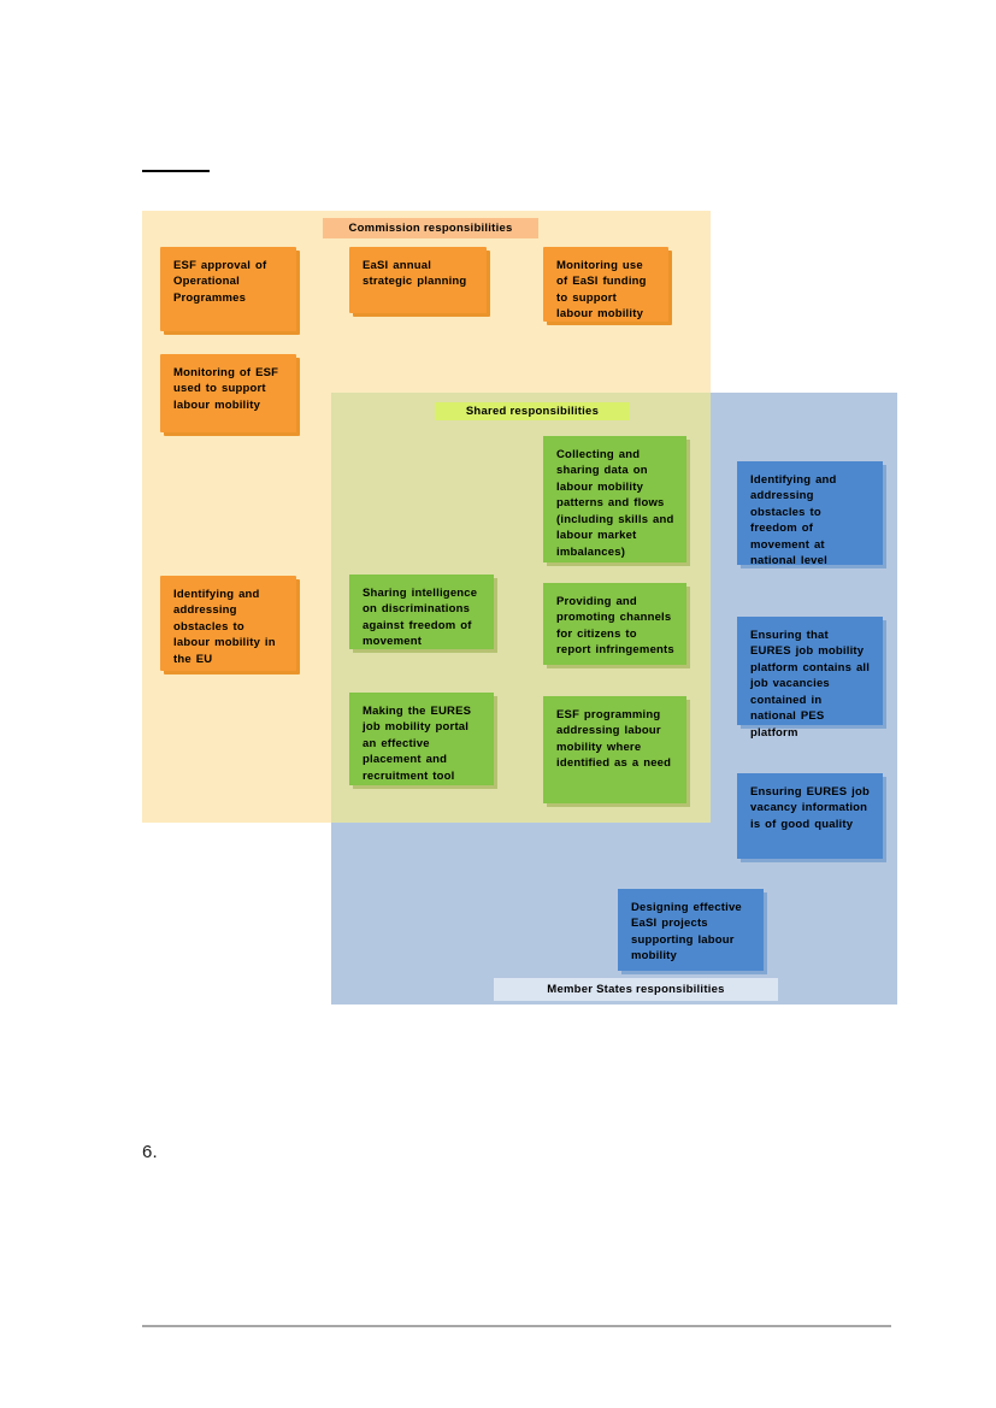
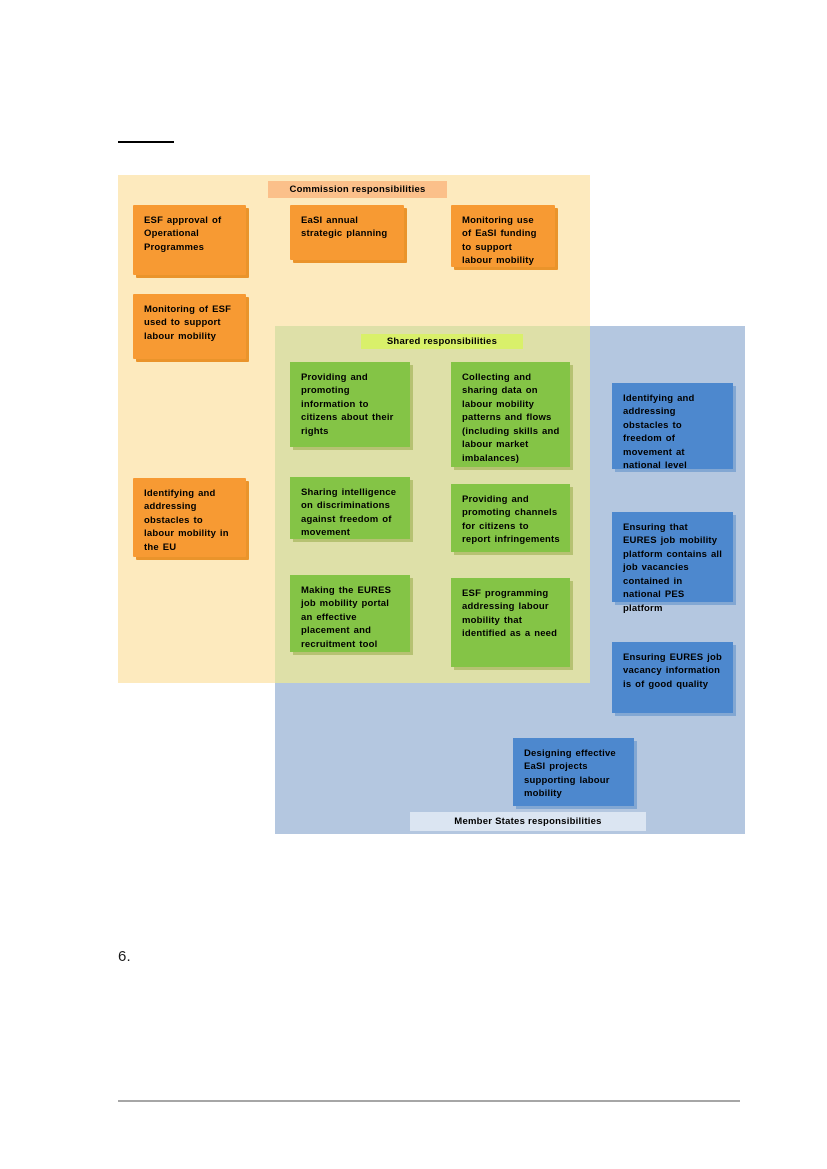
  Commission responsibilities
  Shared responsibilities
  Member States responsibilities
  ESF approval of Operational Programmes
  EaSI annual strategic planning
  Monitoring use of EaSI funding to support labour mobility
  Monitoring of ESF used to support labour mobility
  Identifying and addressing obstacles to labour mobility in the EU
+ Providing and promoting information to citizens about their rights
  Collecting and sharing data on labour mobility patterns and flows (including skills and labour market imbalances)
  Sharing intelligence on discriminations against freedom of movement
  Providing and promoting channels for citizens to report infringements
  Making the EURES job mobility portal an effective placement and recruitment tool
- ESF programming addressing labour mobility where identified as a need
+ ESF programming addressing labour mobility that identified as a need
  Identifying and addressing obstacles to freedom of movement at national level
  Ensuring that EURES job mobility platform contains all job vacancies contained in national PES platform
  Ensuring EURES job vacancy information is of good quality
  Designing effective EaSI projects supporting labour mobility
  6.
